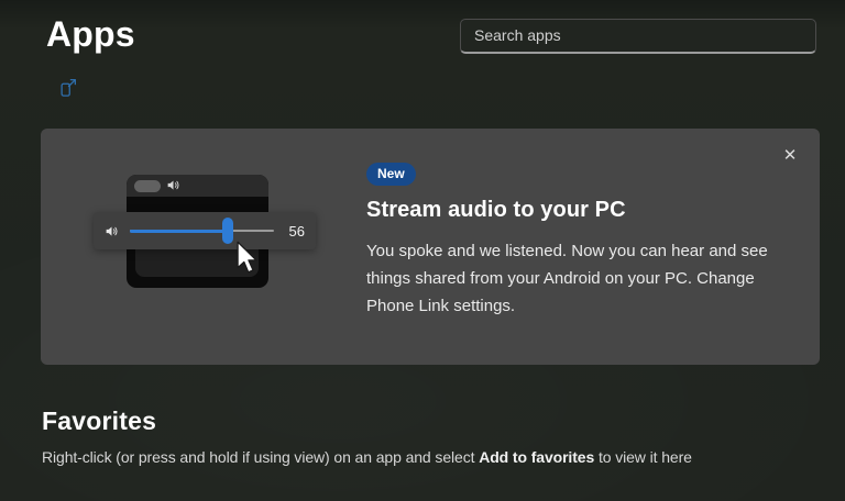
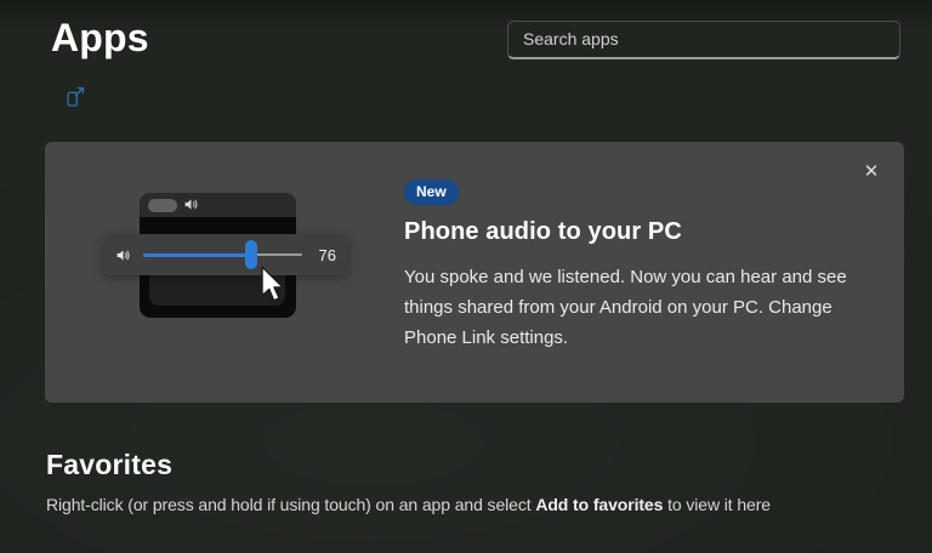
  Apps
  Search apps
- 56
+ 76
  New
- Stream audio to your PC
+ Phone audio to your PC
  You spoke and we listened. Now you can hear and see
  things shared from your Android on your PC. Change
  Phone Link settings.
  ✕
  Favorites
- Right-click (or press and hold if using view) on an app and select Add to favorites to view it here
+ Right-click (or press and hold if using touch) on an app and select Add to favorites to view it here
